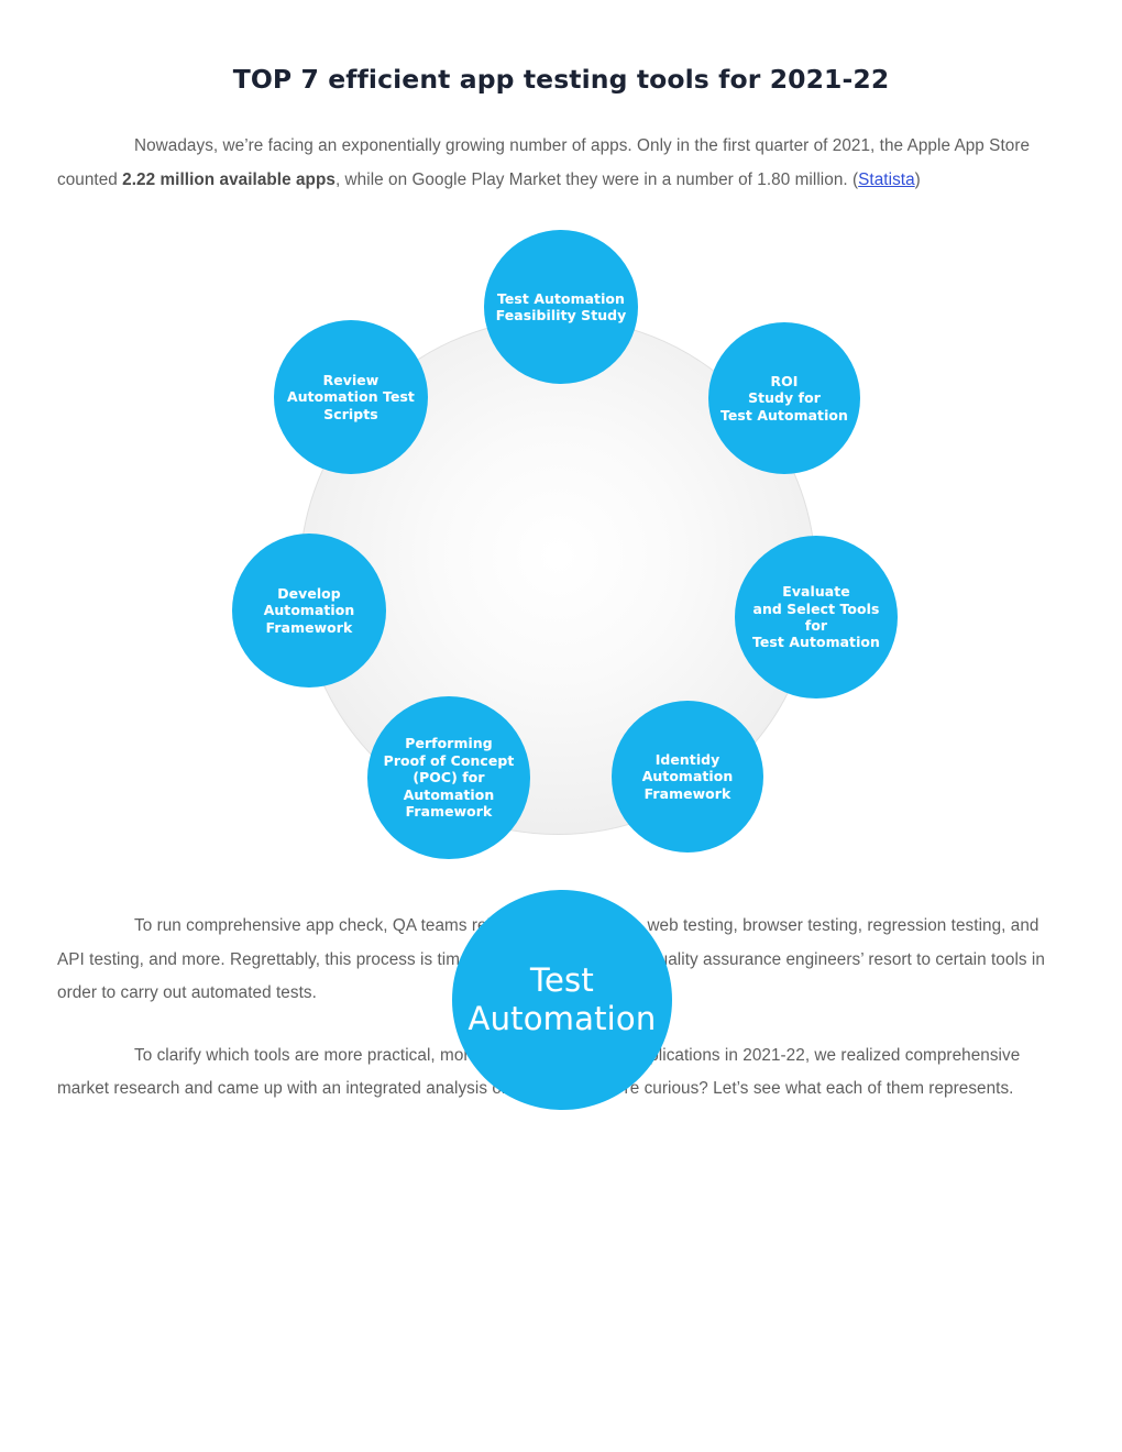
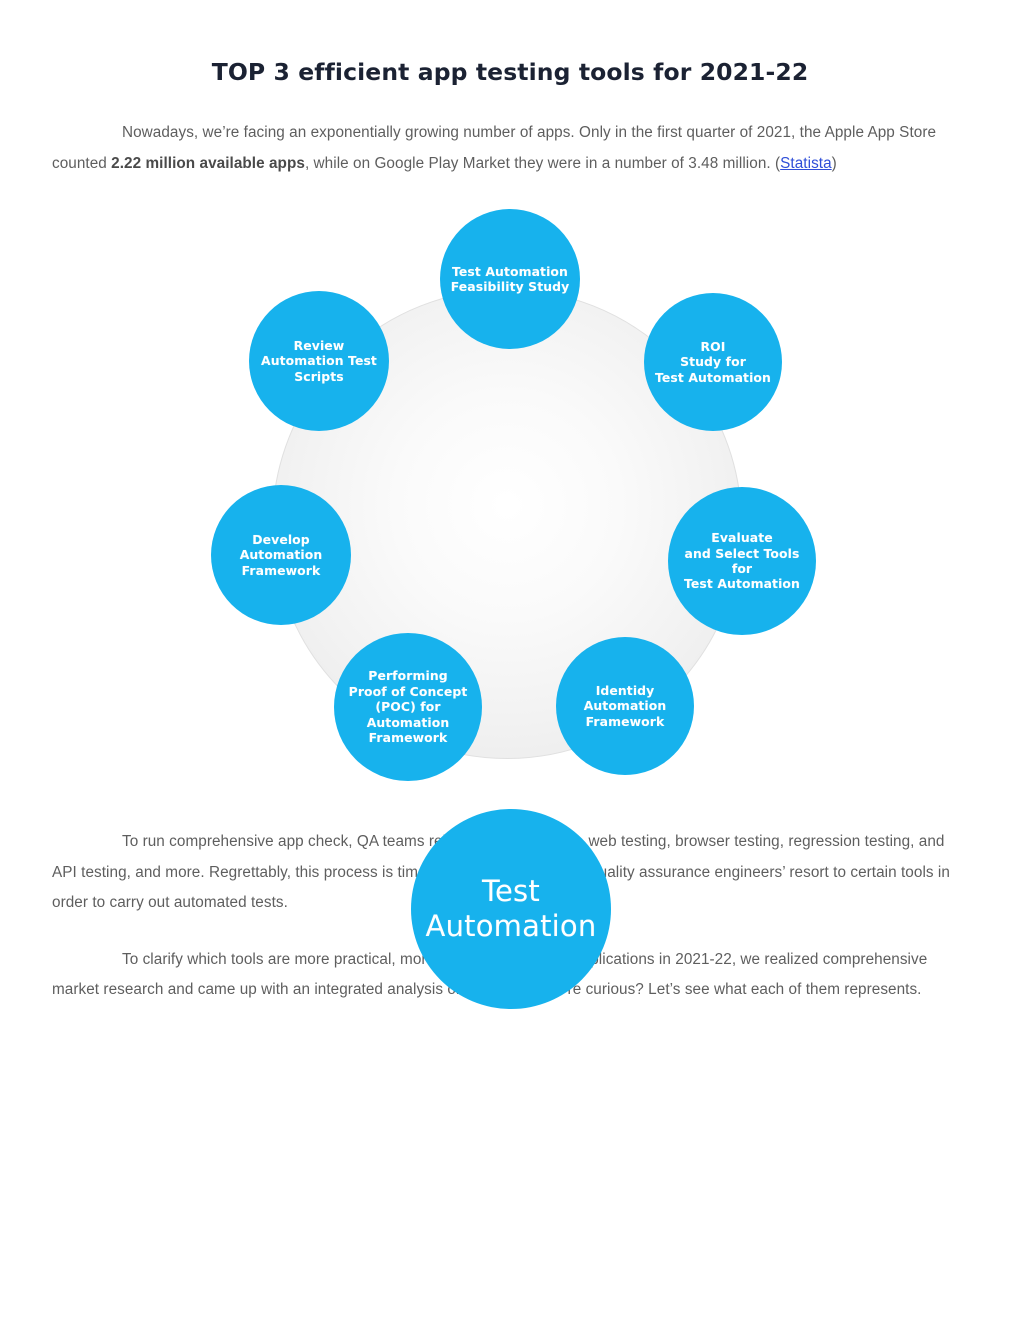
- TOP 7 efficient app testing tools for 2021-22
+ TOP 3 efficient app testing tools for 2021-22
- Nowadays, we’re facing an exponentially growing number of apps. Only in the first quarter of 2021, the Apple App Store counted 2.22 million available apps, while on Google Play Market they were in a number of 1.80 million. (Statista)
+ Nowadays, we’re facing an exponentially growing number of apps. Only in the first quarter of 2021, the Apple App Store counted 2.22 million available apps, while on Google Play Market they were in a number of 3.48 million. (Statista)
  Test Automation
  Feasibility Study
  ROI
  Study for
  Test Automation
  Evaluate
  and Select Tools for
  Test Automation
  Identidy
  Automation
  Framework
  Performing
  Proof of Concept
  (POC) for
  Automation
  Framework
  Develop
  Automation
  Framework
  Review
  Automation Test
  Scripts
  Test
  Automation
  To run comprehensive app check, QA teams r web testing, browser testing, regression testing, and API testing, and more. Regrettably, this process is timality assurance engineers’ resort to certain tools in order to carry out automated tests.
  To clarify which tools are more practical, molications in 2021-22, we realized comprehensive market research and came up with an integrated analysise curious? Let’s see what each of them represents.
